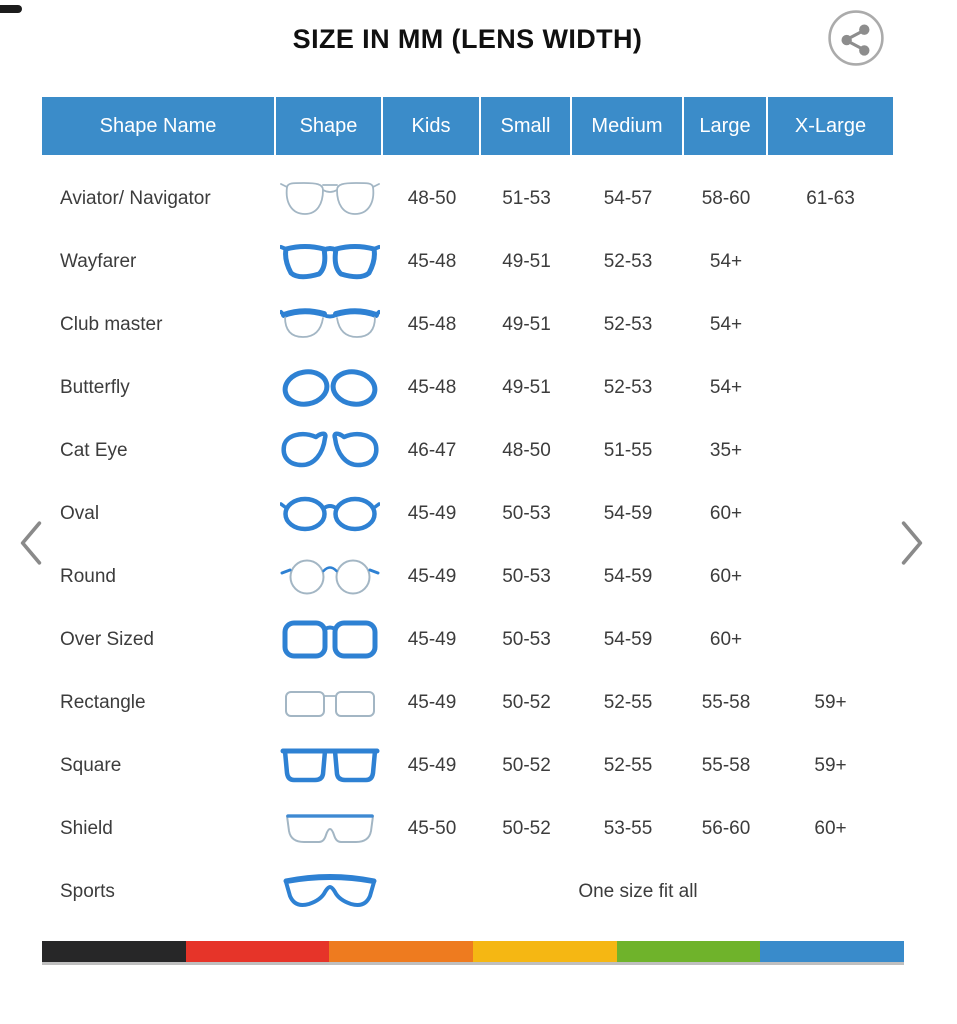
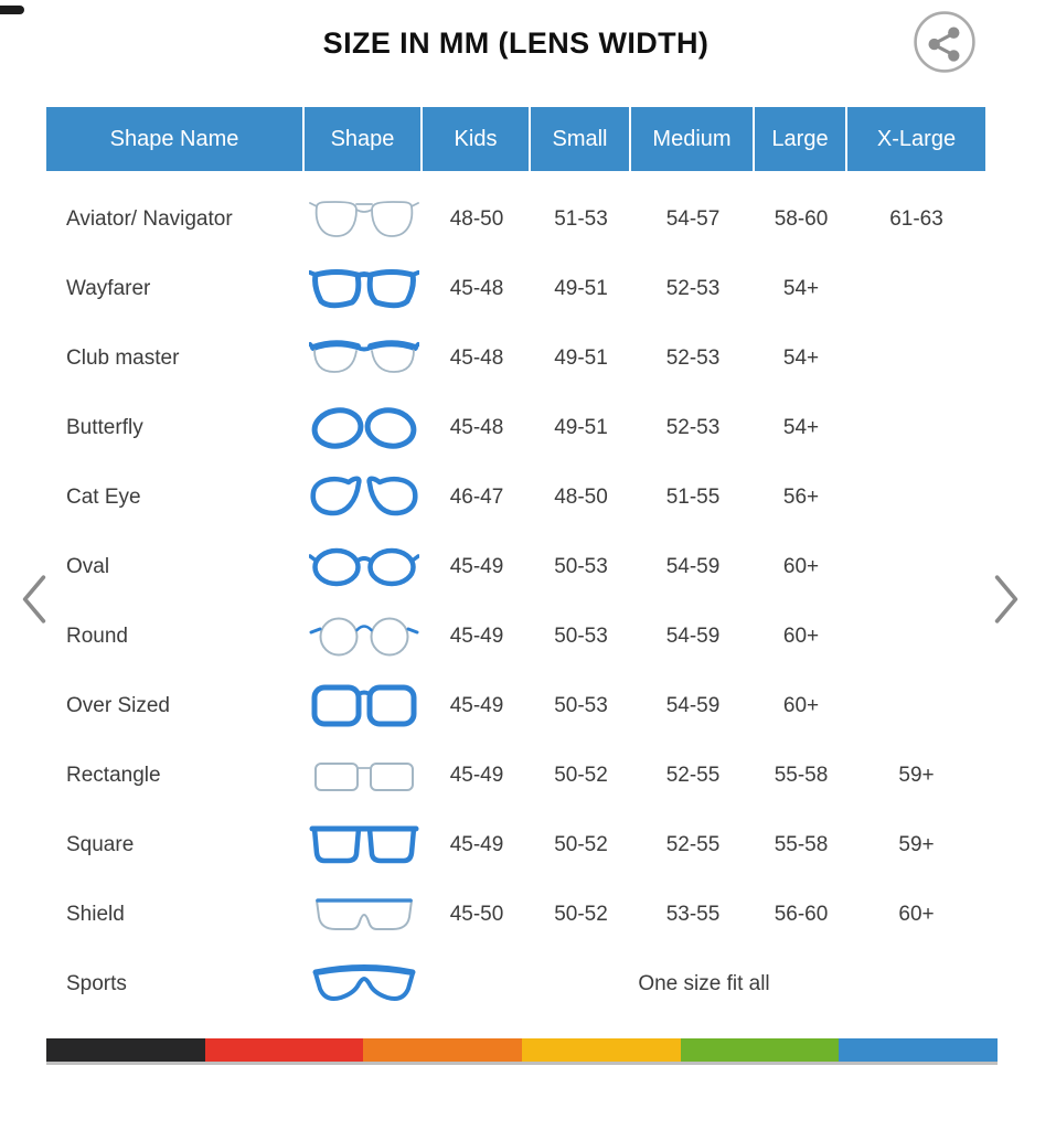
  SIZE IN MM (LENS WIDTH)
  Shape Name
  Shape
  Kids
  Small
  Medium
  Large
  X-Large
  Aviator/ Navigator
  48-50
  51-53
  54-57
  58-60
  61-63
  Wayfarer
  45-48
  49-51
  52-53
  54+
  Club master
  45-48
  49-51
  52-53
  54+
  Butterfly
  45-48
  49-51
  52-53
  54+
  Cat Eye
  46-47
  48-50
  51-55
- 35+
+ 56+
  Oval
  45-49
  50-53
  54-59
  60+
  Round
  45-49
  50-53
  54-59
  60+
  Over Sized
  45-49
  50-53
  54-59
  60+
  Rectangle
  45-49
  50-52
  52-55
  55-58
  59+
  Square
  45-49
  50-52
  52-55
  55-58
  59+
  Shield
  45-50
  50-52
  53-55
  56-60
  60+
  Sports
  One size fit all
